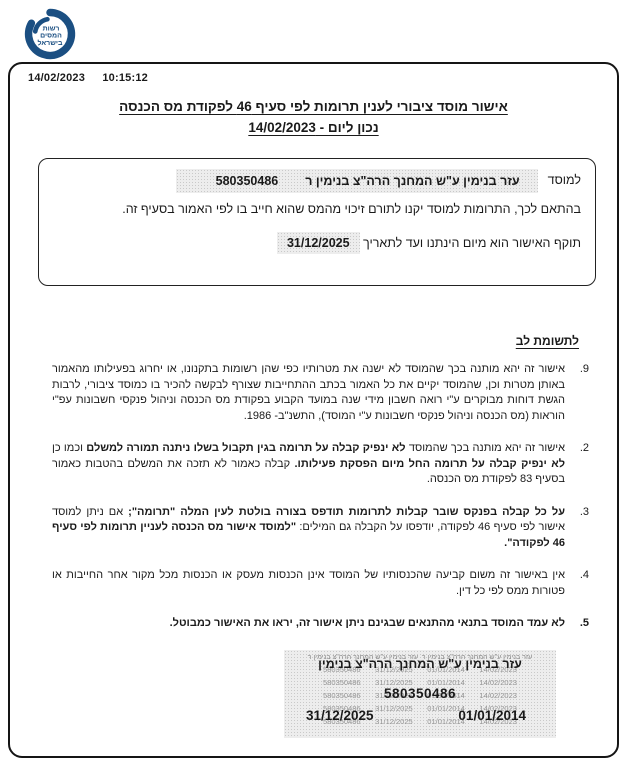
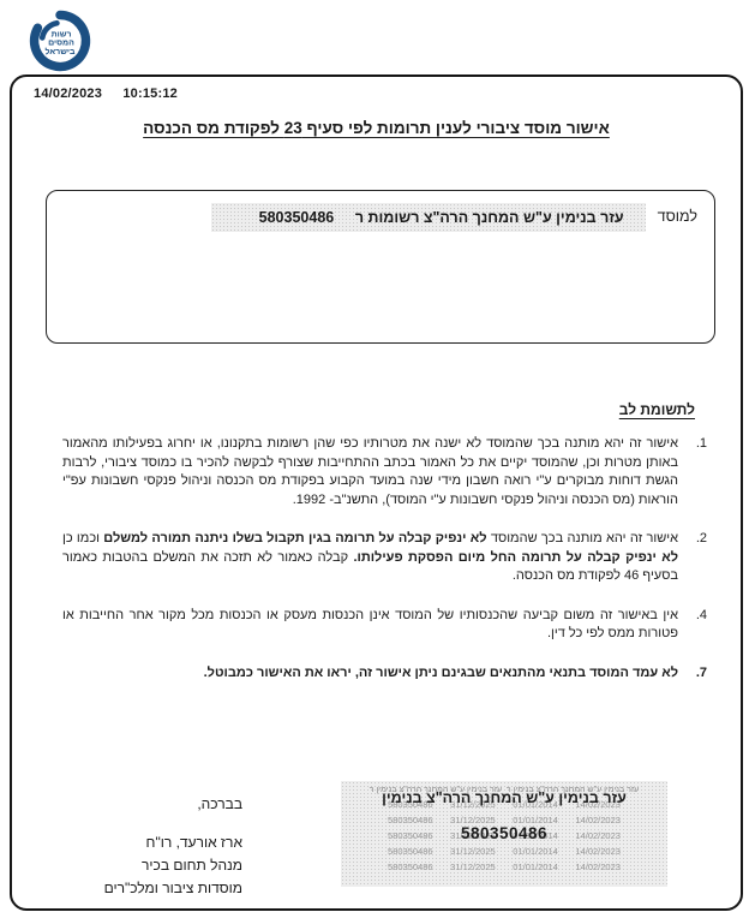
  14/02/2023 10:15:12
- אישור מוסד ציבורי לענין תרומות לפי סעיף 46 לפקודת מס הכנסה
+ אישור מוסד ציבורי לענין תרומות לפי סעיף 23 לפקודת מס הכנסה
- נכון ליום - 14/02/2023
  למוסד
- עזר בנימין ע"ש המחנך הרה"צ בנימין ר
+ עזר בנימין ע"ש המחנך הרה"צ רשומות ר
  580350486
- בהתאם לכך, התרומות למוסד יקנו לתורם זיכוי מהמס שהוא חייב בו לפי האמור בסעיף זה.
- תוקף האישור הוא מיום הינתנו ועד לתאריך 31/12/2025
  לתשומת לב
- 9.
+ 1.
- אישור זה יהא מותנה בכך שהמוסד לא ישנה את מטרותיו כפי שהן רשומות בתקנונו, או יחרוג בפעילותו מהאמור באותן מטרות וכן, שהמוסד יקיים את כל האמור בכתב ההתחייבות שצורף לבקשה להכיר בו כמוסד ציבורי, לרבות הגשת דוחות מבוקרים ע"י רואה חשבון מידי שנה במועד הקבוע בפקודת מס הכנסה וניהול פנקסי חשבונות עפ"י הוראות (מס הכנסה וניהול פנקסי חשבונות ע"י המוסד), התשנ"ב- 1986.
+ אישור זה יהא מותנה בכך שהמוסד לא ישנה את מטרותיו כפי שהן רשומות בתקנונו, או יחרוג בפעילותו מהאמור באותן מטרות וכן, שהמוסד יקיים את כל האמור בכתב ההתחייבות שצורף לבקשה להכיר בו כמוסד ציבורי, לרבות הגשת דוחות מבוקרים ע"י רואה חשבון מידי שנה במועד הקבוע בפקודת מס הכנסה וניהול פנקסי חשבונות עפ"י הוראות (מס הכנסה וניהול פנקסי חשבונות ע"י המוסד), התשנ"ב- 1992.
  2.
- אישור זה יהא מותנה בכך שהמוסד לא ינפיק קבלה על תרומה בגין תקבול בשלו ניתנה תמורה למשלם וכמו כן לא ינפיק קבלה על תרומה החל מיום הפסקת פעילותו. קבלה כאמור לא תזכה את המשלם בהטבות כאמור בסעיף 83 לפקודת מס הכנסה.
+ אישור זה יהא מותנה בכך שהמוסד לא ינפיק קבלה על תרומה בגין תקבול בשלו ניתנה תמורה למשלם וכמו כן לא ינפיק קבלה על תרומה החל מיום הפסקת פעילותו. קבלה כאמור לא תזכה את המשלם בהטבות כאמור בסעיף 46 לפקודת מס הכנסה.
- 3.
- על כל קבלה בפנקס שובר קבלות לתרומות תודפס בצורה בולטת לעין המלה "תרומה"; אם ניתן למוסד אישור לפי סעיף 46 לפקודה, יודפסו על הקבלה גם המילים: "למוסד אישור מס הכנסה לעניין תרומות לפי סעיף 46 לפקודה".
  4.
  אין באישור זה משום קביעה שהכנסותיו של המוסד אינן הכנסות מעסק או הכנסות מכל מקור אחר החייבות או פטורות ממס לפי כל דין.
- 5.
+ 7.
  לא עמד המוסד בתנאי מהתנאים שבגינם ניתן אישור זה, יראו את האישור כמבוטל.
+ בברכה,
+ ארז אורעד, רו"ח
+ מנהל תחום בכיר
+ מוסדות ציבור ומלכ"רים
  580350486 31/12/2025 01/01/2014 14/02/2023
  580350486 31/12/2025 01/01/2014 14/02/2023
  580350486 31/12/2025 01/01/2014 14/02/2023
  580350486 31/12/2025 01/01/2014 14/02/2023
  580350486 31/12/2025 01/01/2014 14/02/2023
  עזר בנימין ע"ש המחנך הרה"צ בנימין
  580350486
- 31/12/2025
- 01/01/2014
